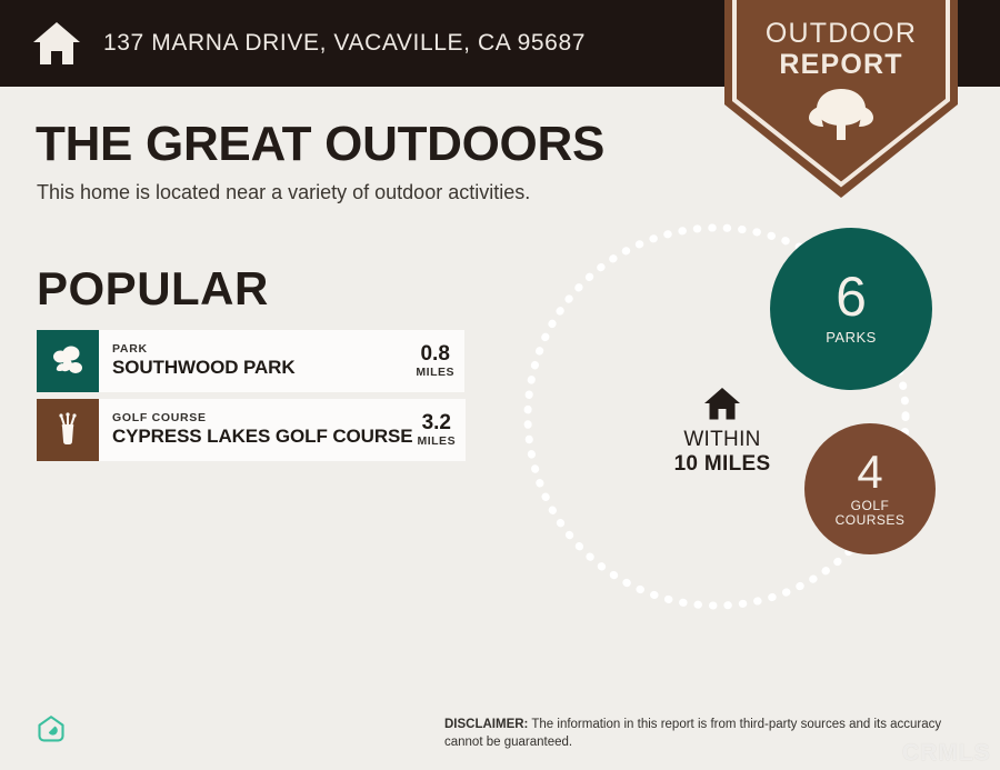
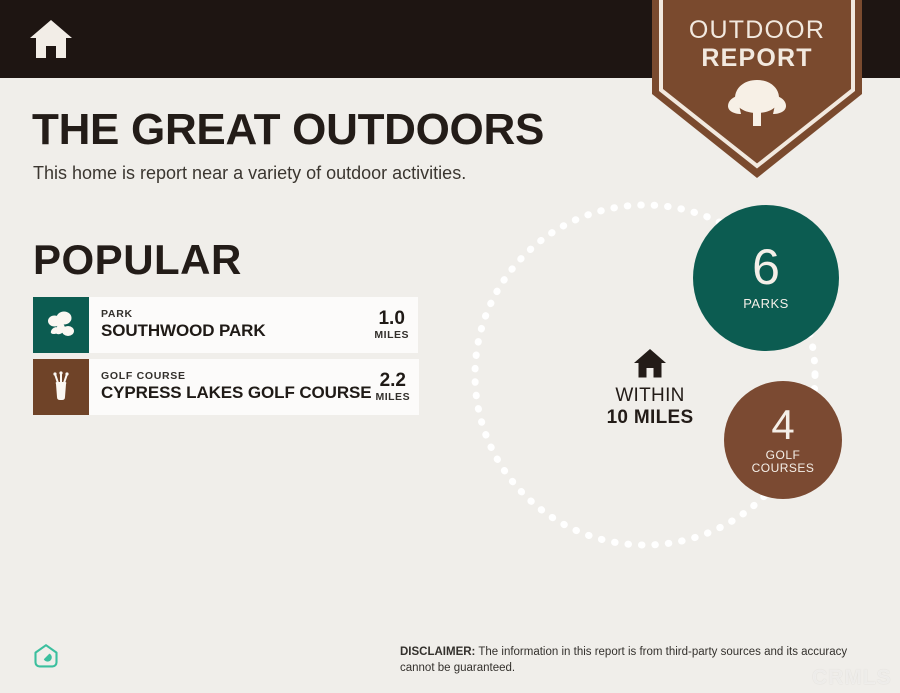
- 137 MARNA DRIVE, VACAVILLE, CA 95687
  OUTDOOR
  REPORT
  THE GREAT OUTDOORS
- This home is located near a variety of outdoor activities.
+ This home is report near a variety of outdoor activities.
  POPULAR
  PARK
  SOUTHWOOD PARK
- 0.8
+ 1.0
  MILES
  GOLF COURSE
  CYPRESS LAKES GOLF COURSE
- 3.2
+ 2.2
  MILES
  6
  PARKS
  4
  GOLF
  COURSES
  WITHIN
  10 MILES
  DISCLAIMER: The information in this report is from third-party sources and its accuracy cannot be guaranteed.
